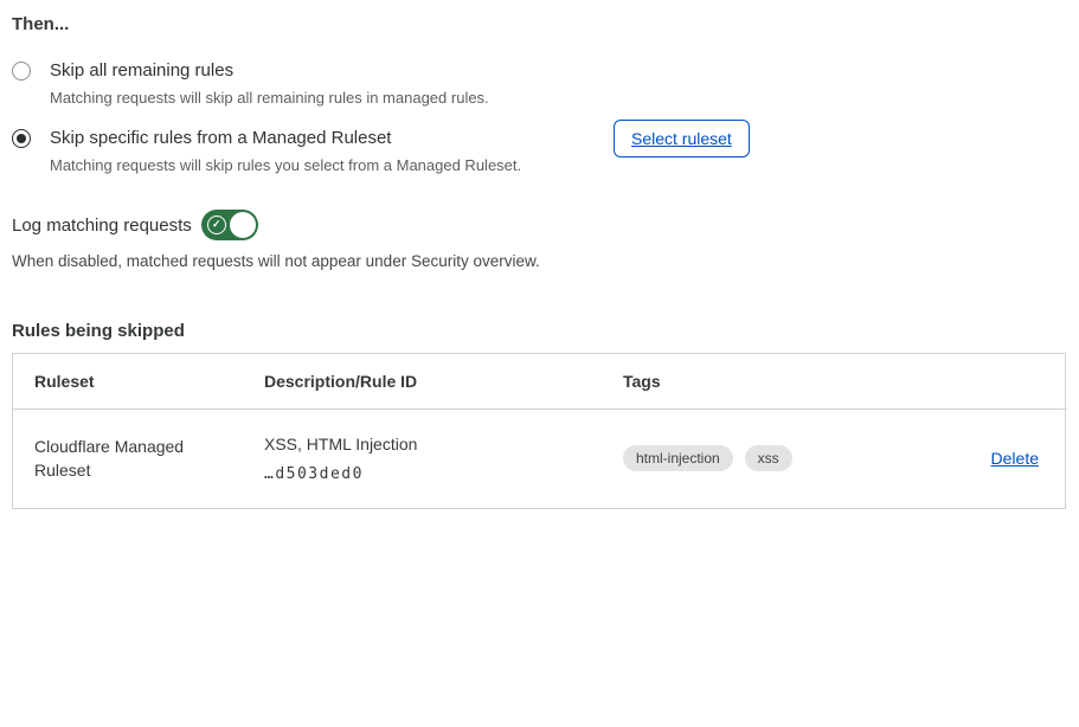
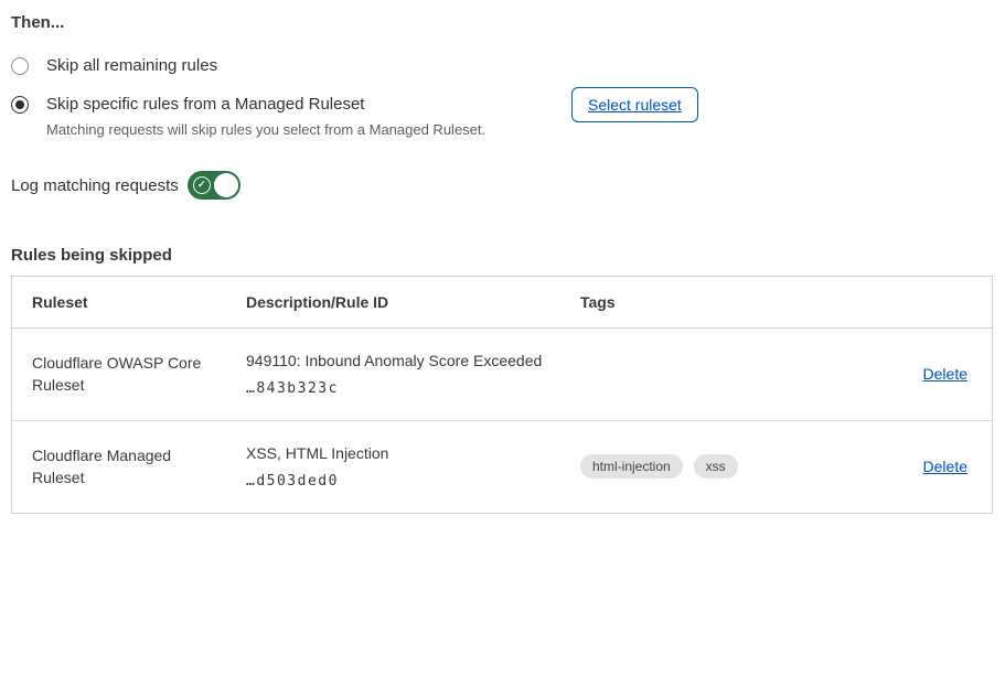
  Then...
  Skip all remaining rules
- Matching requests will skip all remaining rules in managed rules.
  Skip specific rules from a Managed Ruleset
  Matching requests will skip rules you select from a Managed Ruleset.
  Select ruleset
  Log matching requests
  ✓
- When disabled, matched requests will not appear under Security overview.
  Rules being skipped
  Ruleset	Description/Rule ID	Tags
+ Cloudflare OWASP Core Ruleset	949110: Inbound Anomaly Score Exceeded …843b323c		Delete
  Cloudflare Managed Ruleset	XSS, HTML Injection …d503ded0	html-injection xss	Delete
